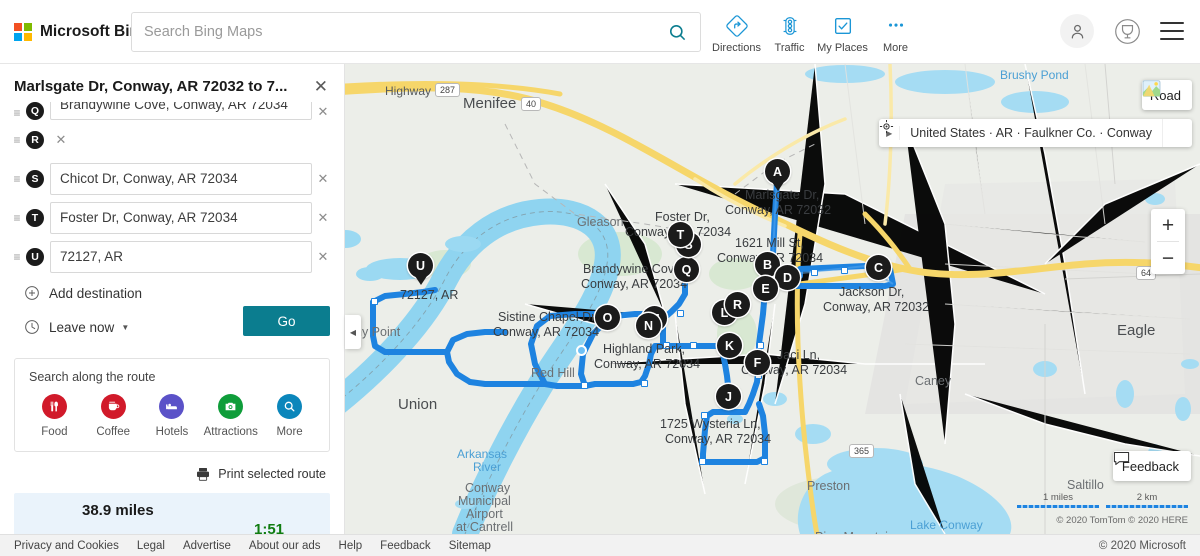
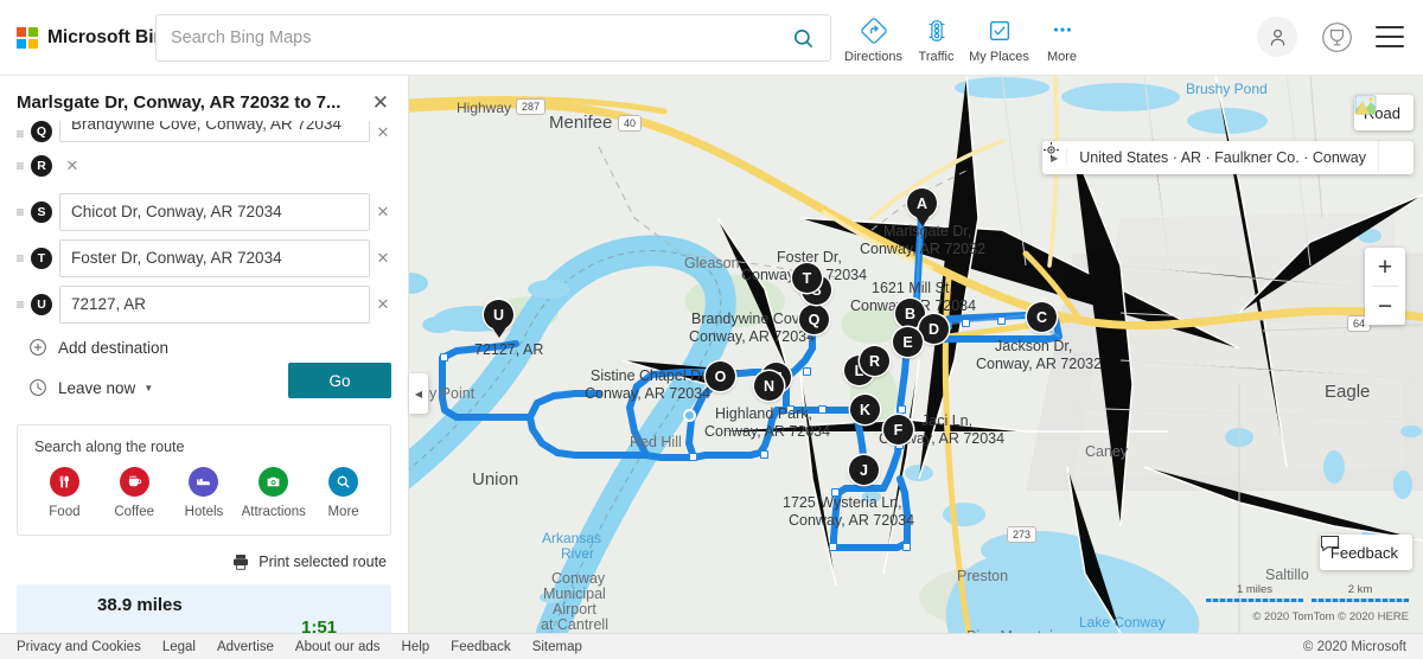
  Microsoft Bi
  Search Bing Maps
  Directions
  Traffic
  My Places
  More
  Brushy Pond
  Highway
  Menifee
  Gleason
  Foster Dr,
  Conway 72034
  Marlsgate Dr,
  Conway, AR 72032
  1621 Mill St,
  ConwaR 72034
  Brandywine Cov
  Conway, AR 72034
  Jackson Dr,
  Conway, AR 72032
  Sistine Chapel Dr
  Conway, AR 72034
  72127, AR
  y Point
  Highland Park,
  Conway, AR 72034
  Jaci Ln,
  Cway, AR 72034
  Eagle
  Caney
  Red Hill
  Union
  1725 Wysteria Ln,
  Conway, AR 72034
  Arkansas
  River
  Conway
  Municipal
  Airport
  at Cantrell
  Preston
  Lake Conway
  Saltillo
  287
  40
  64
- 365
+ 273
  A
  B
  C
  D
  E
  F
  J
  K
  L
  N
  O
  Q
  R
  S
  T
  U
  oad
  ▶
  United States · AR · Faulkner Co. · Conway
  +
  −
  Feedback
  1 miles
  2 km
  © 2020 TomTom © 2020 HERE
  ◀
  Marlsgate Dr, Conway, AR 72032 to 7...
  ✕
  ≡
  Q
  Brandywine Cove, Conway, AR 72034
  ✕
  ≡
  R
  ✕
  ≡
  S
  Chicot Dr, Conway, AR 72034
  ✕
  ≡
  T
  Foster Dr, Conway, AR 72034
  ✕
  ≡
  U
  72127, AR
  ✕
  Add destination
  Leave now
  ▼
  Go
  Search along the route
  Food
  Coffee
  Hotels
  Attractions
  More
  Print selected route
  38.9 miles
  1:51
  Privacy and Cookies
  Legal
  Advertise
  About our ads
  Help
  Feedback
  Sitemap
  © 2020 Microsoft
